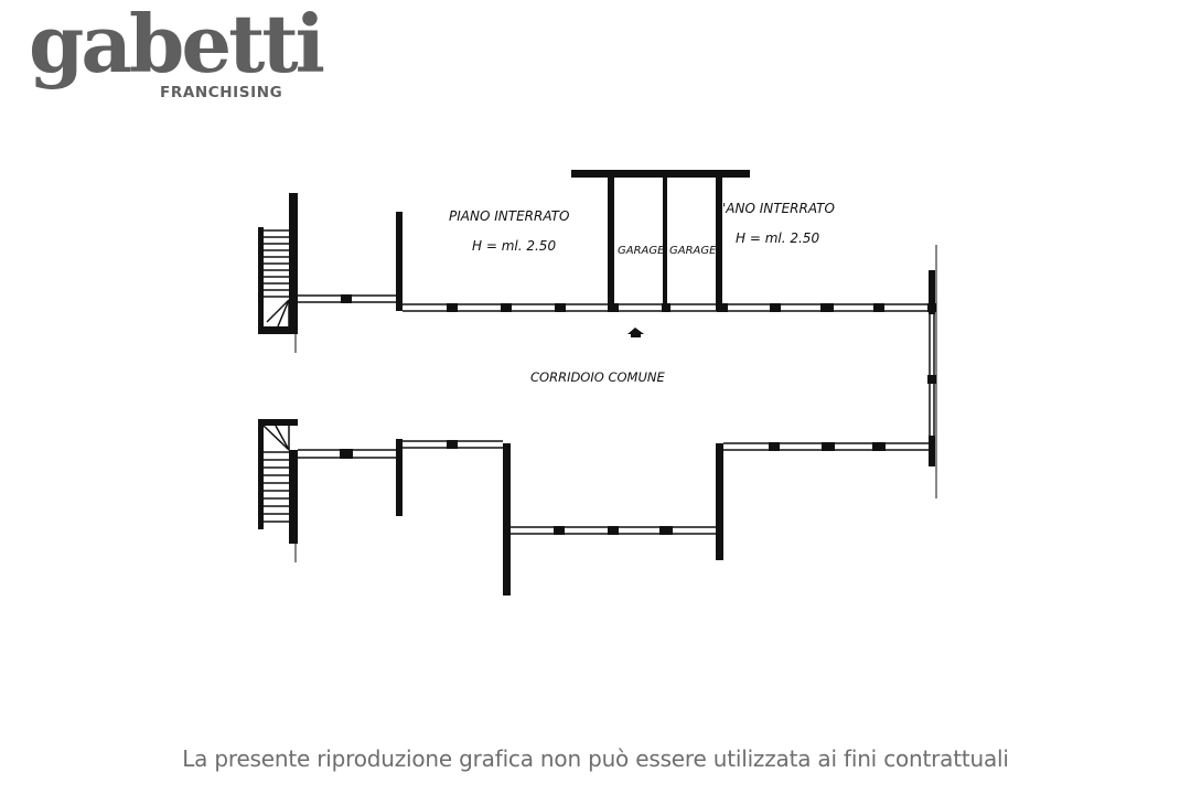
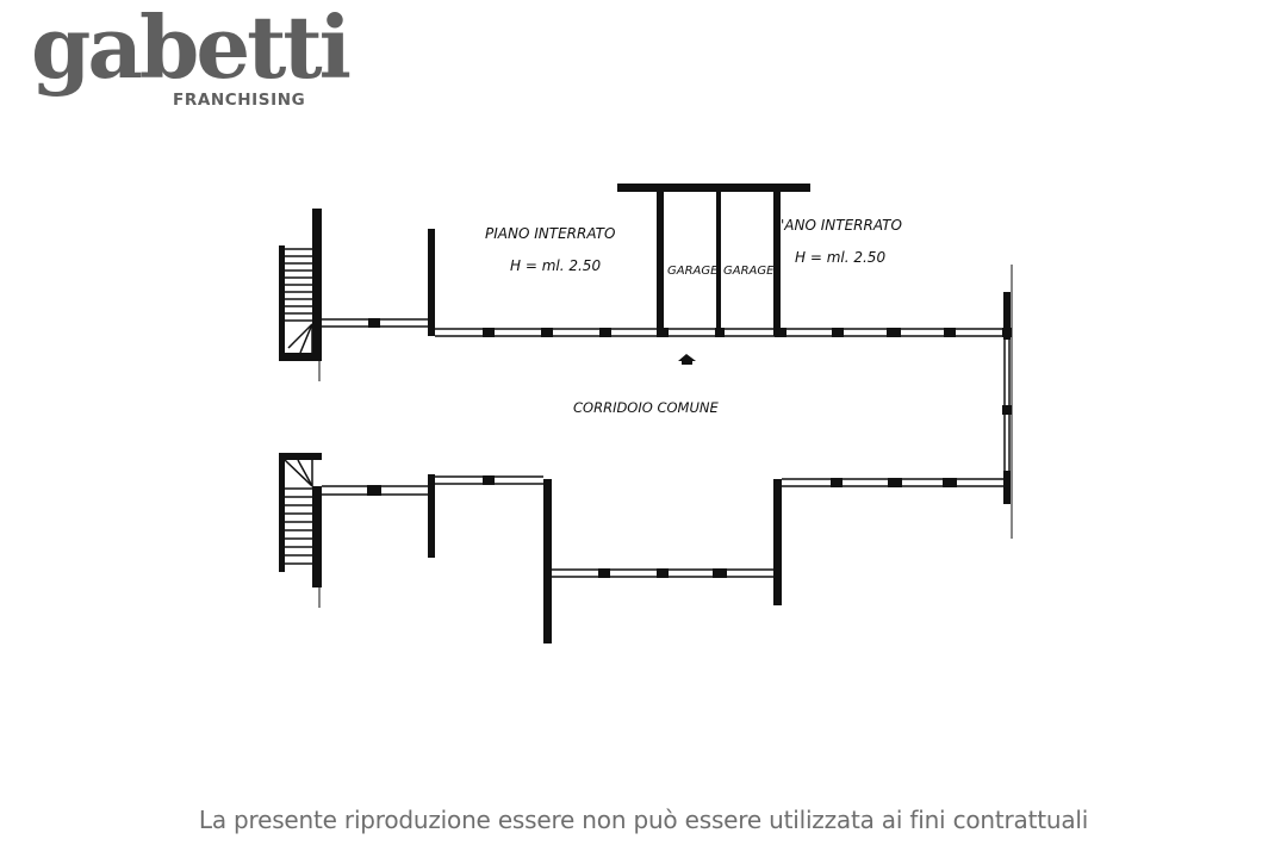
  gabetti
  FRANCHISING
  PIANO INTERRATO
  H = ml. 2.50
  GARAGE
  GARAGE
  'ANO INTERRATO
  H = ml. 2.50
  CORRIDOIO COMUNE
- La presente riproduzione grafica non può essere utilizzata ai fini contrattuali
+ La presente riproduzione essere non può essere utilizzata ai fini contrattuali
